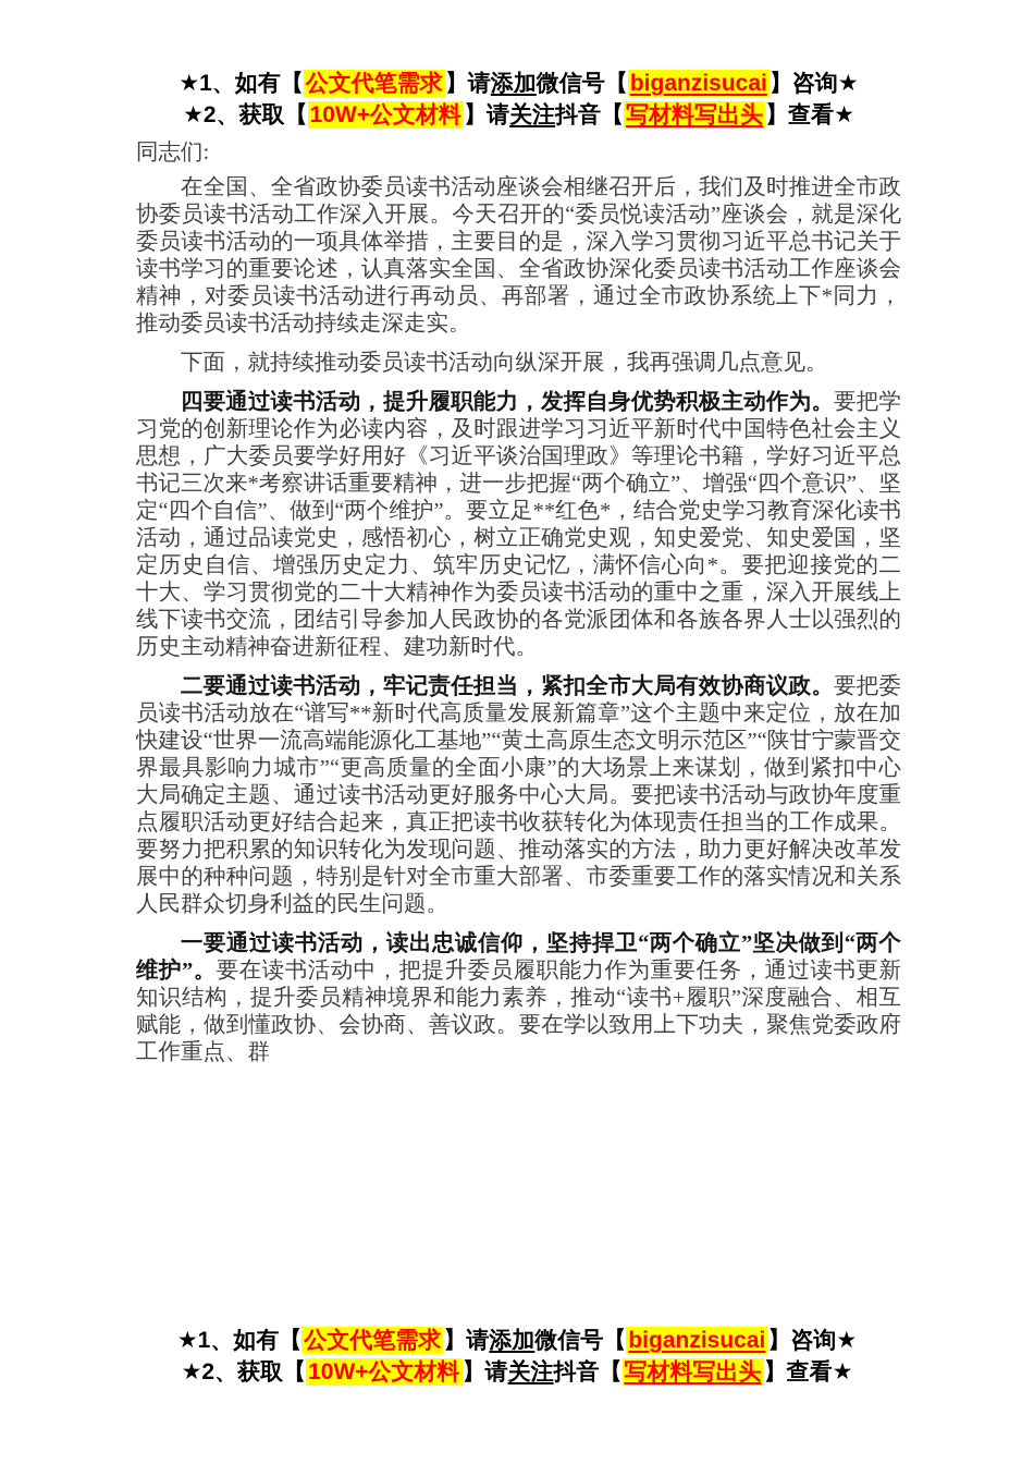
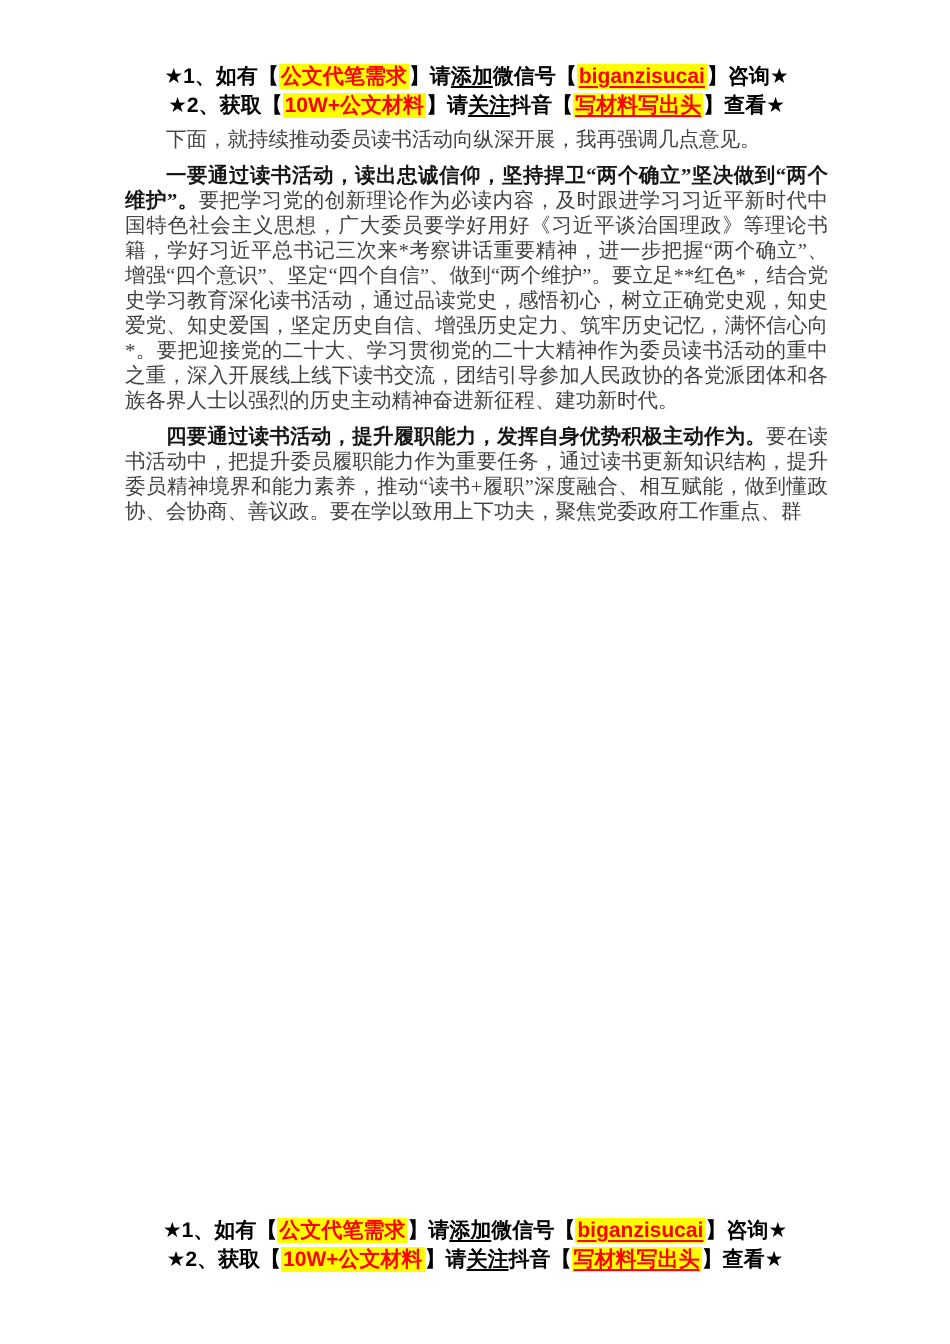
  ★1、如有【公文代笔需求】请添加微信号【biganzisucai】咨询★
  ★2、获取【10W+公文材料】请关注抖音【写材料写出头】查看★
- 同志们:
- 在全国、全省政协委员读书活动座谈会相继召开后，我们及时推进全市政协委员读书活动工作深入开展。今天召开的“委员悦读活动”座谈会，就是深化委员读书活动的一项具体举措，主要目的是，深入学习贯彻习近平总书记关于读书学习的重要论述，认真落实全国、全省政协深化委员读书活动工作座谈会精神，对委员读书活动进行再动员、再部署，通过全市政协系统上下*同力，推动委员读书活动持续走深走实。
  下面，就持续推动委员读书活动向纵深开展，我再强调几点意见。
- 四要通过读书活动，提升履职能力，发挥自身优势积极主动作为。要把学习党的创新理论作为必读内容，及时跟进学习习近平新时代中国特色社会主义思想，广大委员要学好用好《习近平谈治国理政》等理论书籍，学好习近平总书记三次来*考察讲话重要精神，进一步把握“两个确立”、增强“四个意识”、坚定“四个自信”、做到“两个维护”。要立足**红色*，结合党史学习教育深化读书活动，通过品读党史，感悟初心，树立正确党史观，知史爱党、知史爱国，坚定历史自信、增强历史定力、筑牢历史记忆，满怀信心向*。要把迎接党的二十大、学习贯彻党的二十大精神作为委员读书活动的重中之重，深入开展线上线下读书交流，团结引导参加人民政协的各党派团体和各族各界人士以强烈的历史主动精神奋进新征程、建功新时代。
+ 一要通过读书活动，读出忠诚信仰，坚持捍卫“两个确立”坚决做到“两个维护”。要把学习党的创新理论作为必读内容，及时跟进学习习近平新时代中国特色社会主义思想，广大委员要学好用好《习近平谈治国理政》等理论书籍，学好习近平总书记三次来*考察讲话重要精神，进一步把握“两个确立”、增强“四个意识”、坚定“四个自信”、做到“两个维护”。要立足**红色*，结合党史学习教育深化读书活动，通过品读党史，感悟初心，树立正确党史观，知史爱党、知史爱国，坚定历史自信、增强历史定力、筑牢历史记忆，满怀信心向*。要把迎接党的二十大、学习贯彻党的二十大精神作为委员读书活动的重中之重，深入开展线上线下读书交流，团结引导参加人民政协的各党派团体和各族各界人士以强烈的历史主动精神奋进新征程、建功新时代。
- 二要通过读书活动，牢记责任担当，紧扣全市大局有效协商议政。要把委员读书活动放在“谱写**新时代高质量发展新篇章”这个主题中来定位，放在加快建设“世界一流高端能源化工基地”“黄土高原生态文明示范区”“陕甘宁蒙晋交界最具影响力城市”“更高质量的全面小康”的大场景上来谋划，做到紧扣中心大局确定主题、通过读书活动更好服务中心大局。要把读书活动与政协年度重点履职活动更好结合起来，真正把读书收获转化为体现责任担当的工作成果。要努力把积累的知识转化为发现问题、推动落实的方法，助力更好解决改革发展中的种种问题，特别是针对全市重大部署、市委重要工作的落实情况和关系人民群众切身利益的民生问题。
- 一要通过读书活动，读出忠诚信仰，坚持捍卫“两个确立”坚决做到“两个维护”。要在读书活动中，把提升委员履职能力作为重要任务，通过读书更新知识结构，提升委员精神境界和能力素养，推动“读书+履职”深度融合、相互赋能，做到懂政协、会协商、善议政。要在学以致用上下功夫，聚焦党委政府工作重点、群
+ 四要通过读书活动，提升履职能力，发挥自身优势积极主动作为。要在读书活动中，把提升委员履职能力作为重要任务，通过读书更新知识结构，提升委员精神境界和能力素养，推动“读书+履职”深度融合、相互赋能，做到懂政协、会协商、善议政。要在学以致用上下功夫，聚焦党委政府工作重点、群
  ★1、如有【公文代笔需求】请添加微信号【biganzisucai】咨询★
  ★2、获取【10W+公文材料】请关注抖音【写材料写出头】查看★
